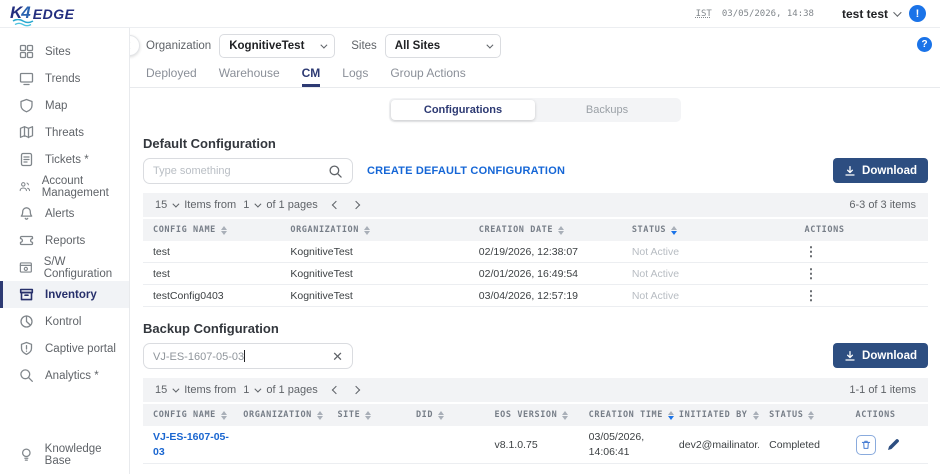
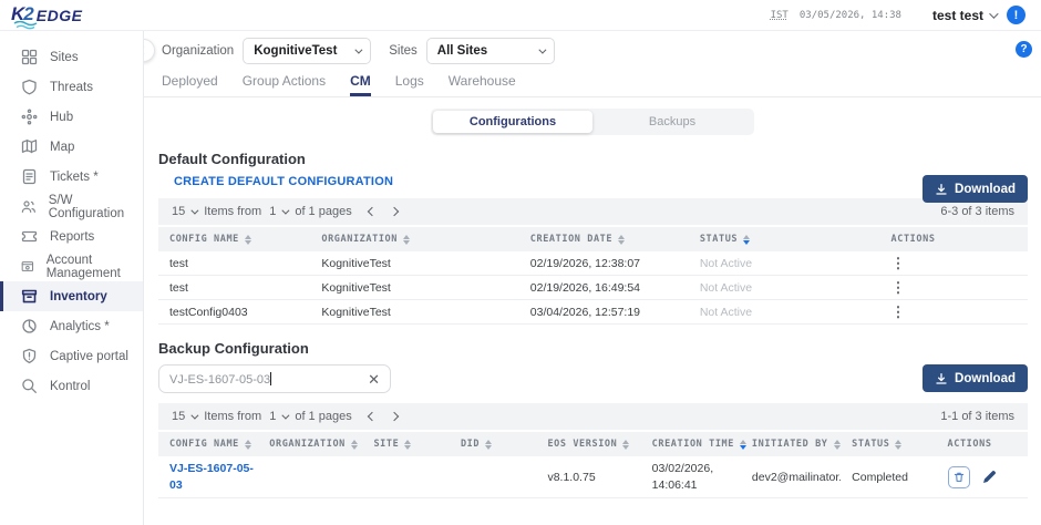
- K4
+ K2
  EDGE
  IST
  03/05/2026, 14:38
  test test
  !
  Sites
- Trends
- Map
+ Threats
+ Hub
- Threats
+ Map
  Tickets *
- Account Management
+ S/W Configuration
- Alerts
  Reports
- S/W Configuration
+ Account Management
  Inventory
- Kontrol
+ Analytics *
  Captive portal
- Analytics *
+ Kontrol
- Knowledge Base
  Organization
  KognitiveTest
  Sites
  All Sites
  ?
  Deployed
- Warehouse
+ Group Actions
  CM
  Logs
- Group Actions
+ Warehouse
  Configurations
  Backups
  Default Configuration
- Type something
  CREATE DEFAULT CONFIGURATION
  Download
  15
  Items from
  1
  of 1 pages
  6-3 of 3 items
  CONFIG NAME
  ORGANIZATION
  CREATION DATE
  STATUS
  ACTIONS
  test
  KognitiveTest
  02/19/2026, 12:38:07
  Not Active
  ⋮
  test
  KognitiveTest
- 02/01/2026, 16:49:54
+ 02/19/2026, 16:49:54
  Not Active
  ⋮
  testConfig0403
  KognitiveTest
  03/04/2026, 12:57:19
  Not Active
  ⋮
  Backup Configuration
  VJ-ES-1607-05-03
  ✕
  Download
  15
  Items from
  1
  of 1 pages
- 1-1 of 1 items
+ 1-1 of 3 items
  CONFIG NAME
  ORGANIZATION
  SITE
  DID
  EOS VERSION
  CREATION TIME
  INITIATED BY
  STATUS
  ACTIONS
  VJ-ES-1607-05-03
  v8.1.0.75
- 03/05/2026, 14:06:41
+ 03/02/2026, 14:06:41
  dev2@mailinator.
  Completed
